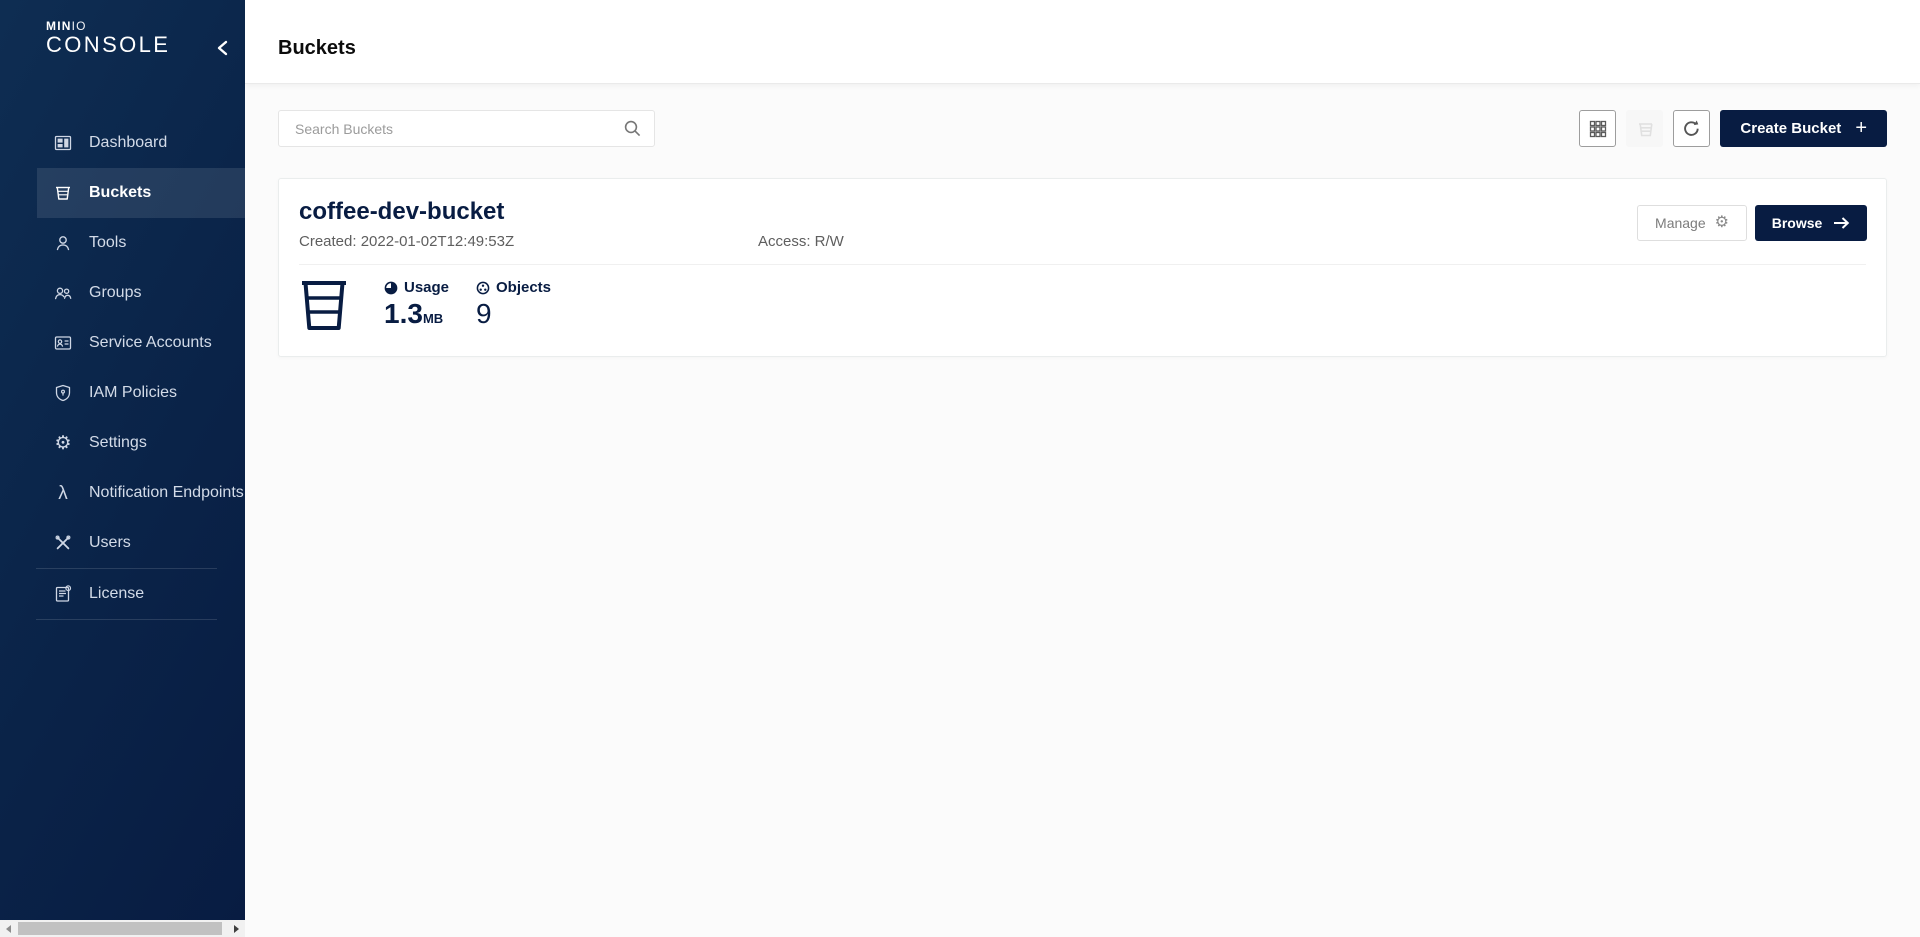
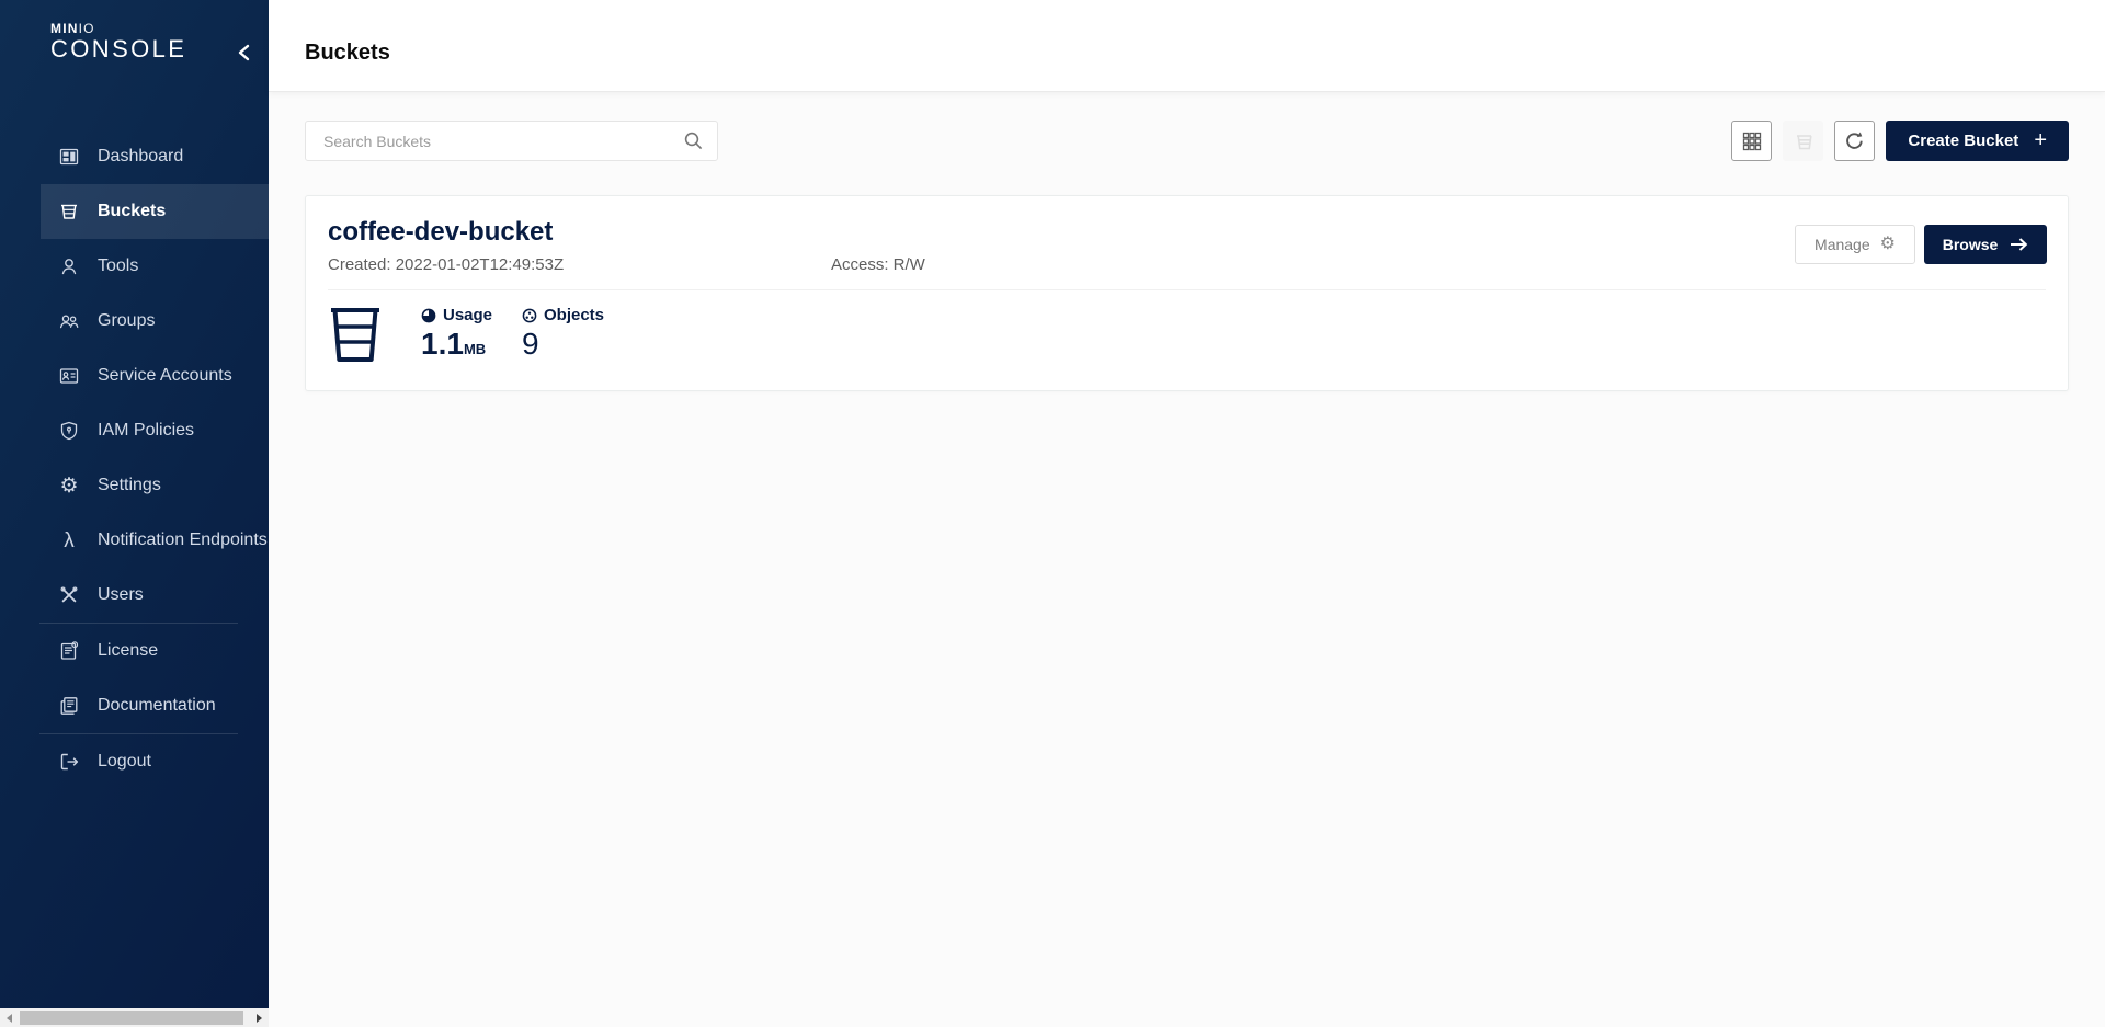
  MINIO
  CONSOLE
  Dashboard
  Buckets
  Tools
  Groups
  Service Accounts
  IAM Policies
  ⚙
  Settings
  λ
  Notification Endpoints
  Users
  License
+ Documentation
+ Logout
  Buckets
  Search Buckets
  Create Bucket
  +
  coffee-dev-bucket
  Created: 2022-01-02T12:49:53Z
  Access: R/W
  Manage
  ⚙
  Browse
  Usage
- 1.3MB
+ 1.1MB
  Objects
  9
